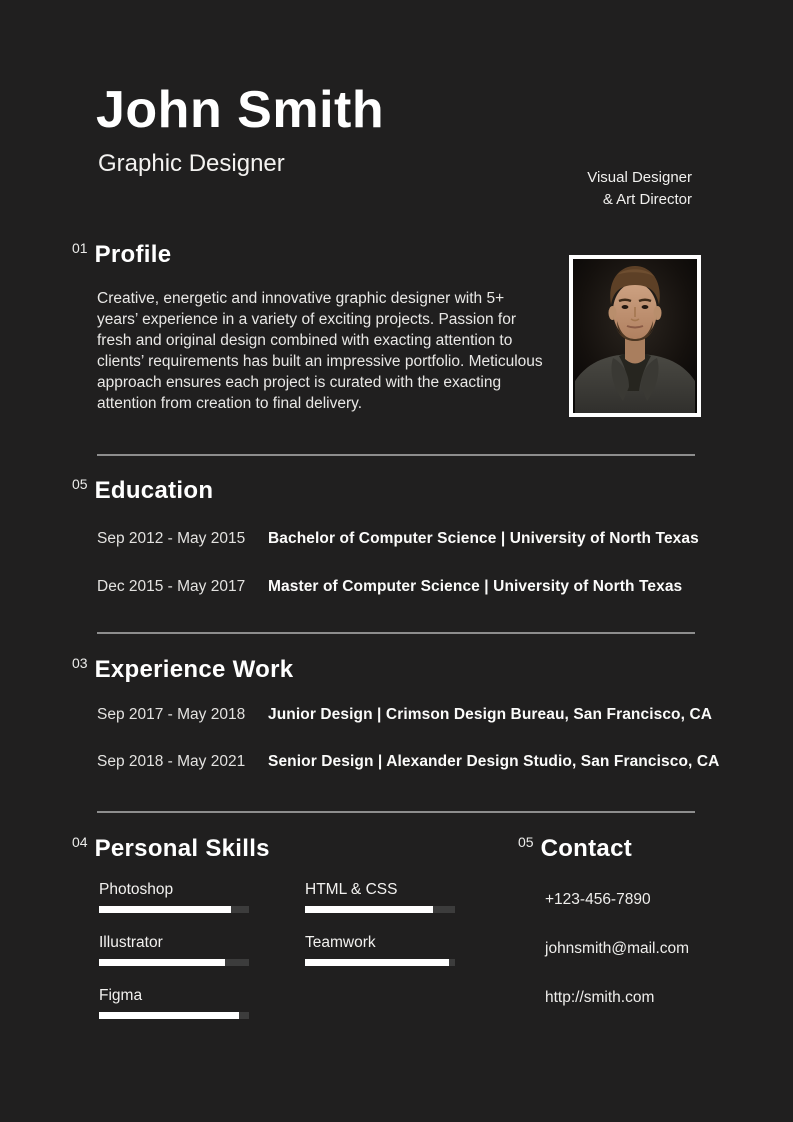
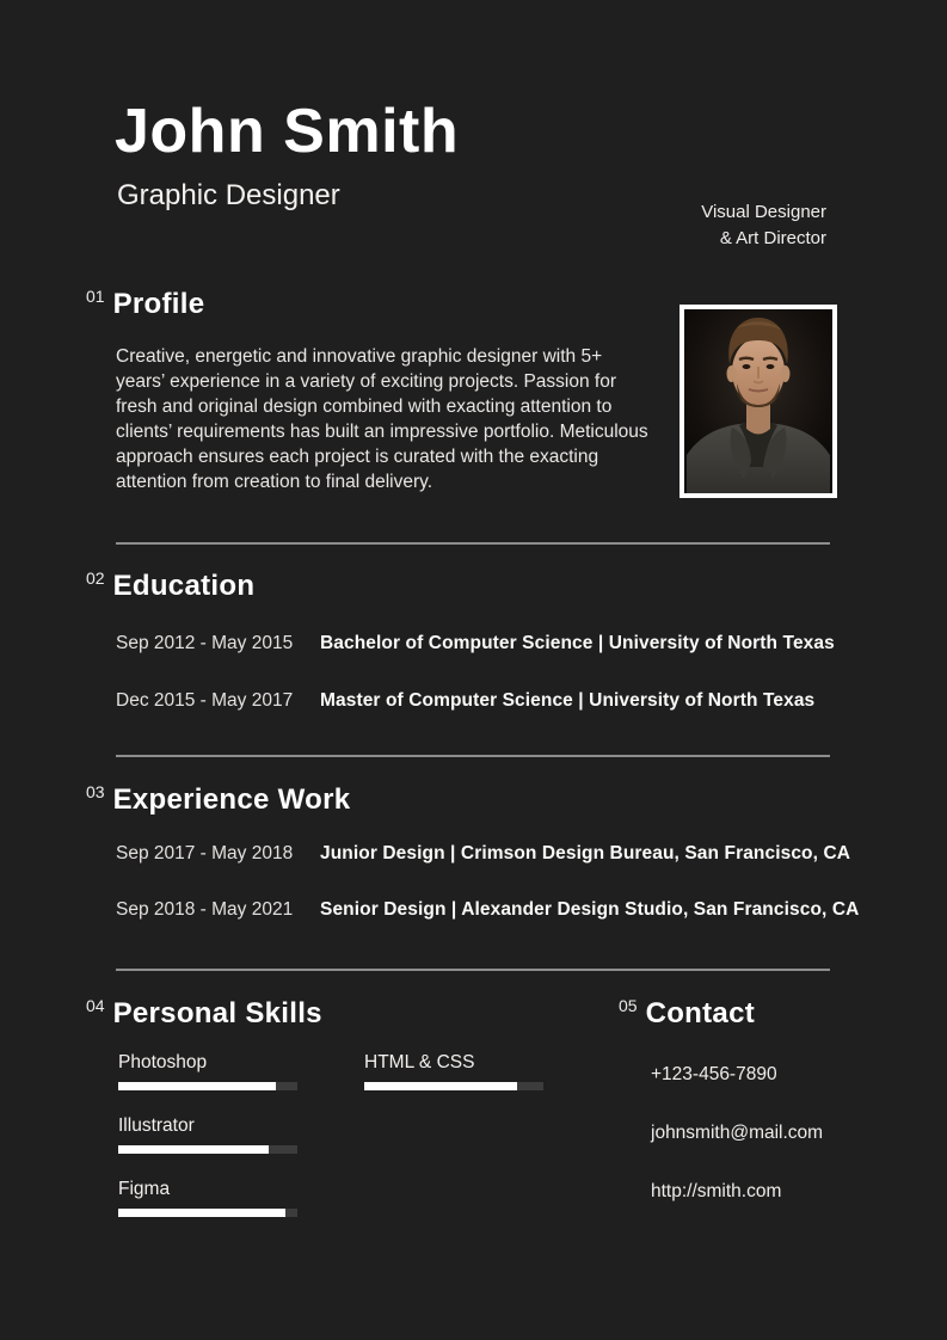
  John Smith
  Graphic Designer
  Visual Designer
  & Art Director
  01 Profile
  Creative, energetic and innovative graphic designer with 5+ years’ experience in a variety of exciting projects. Passion for fresh and original design combined with exacting attention to clients’ requirements has built an impressive portfolio. Meticulous approach ensures each project is curated with the exacting attention from creation to final delivery.
- 05 Education
+ 02 Education
  Sep 2012 - May 2015
  Bachelor of Computer Science | University of North Texas
  Dec 2015 - May 2017
  Master of Computer Science | University of North Texas
  03 Experience Work
  Sep 2017 - May 2018
  Junior Design | Crimson Design Bureau, San Francisco, CA
  Sep 2018 - May 2021
  Senior Design | Alexander Design Studio, San Francisco, CA
  04 Personal Skills
  Photoshop
  Illustrator
  Figma
  HTML & CSS
- Teamwork
  05 Contact
  +123-456-7890
  johnsmith@mail.com
  http://smith.com
